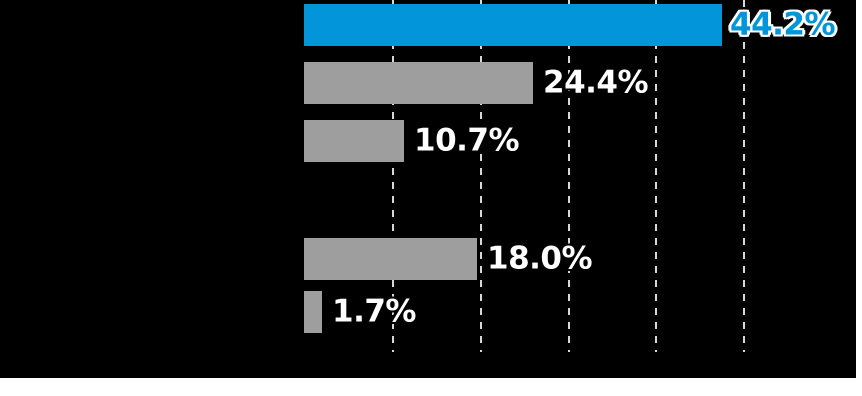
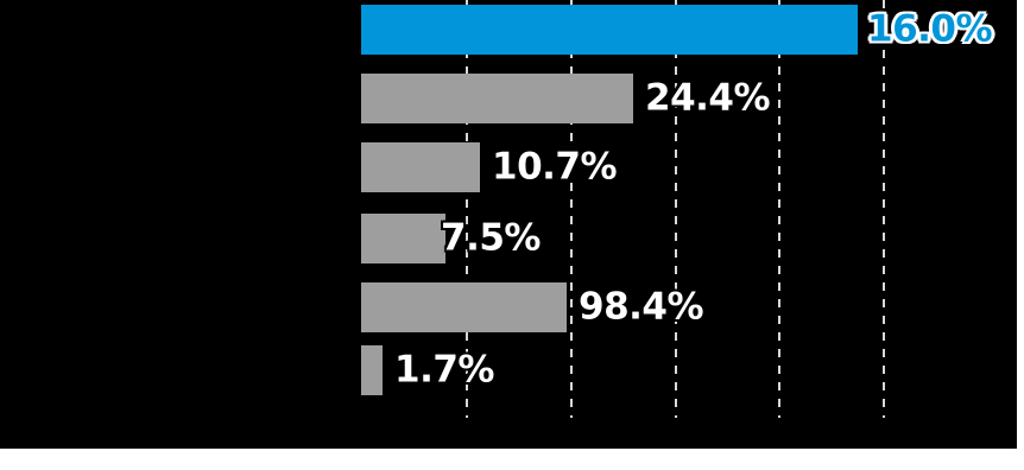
- 44.2%
+ 16.0%
  24.4%
  10.7%
+ 7.5%
- 18.0%
+ 98.4%
  1.7%
